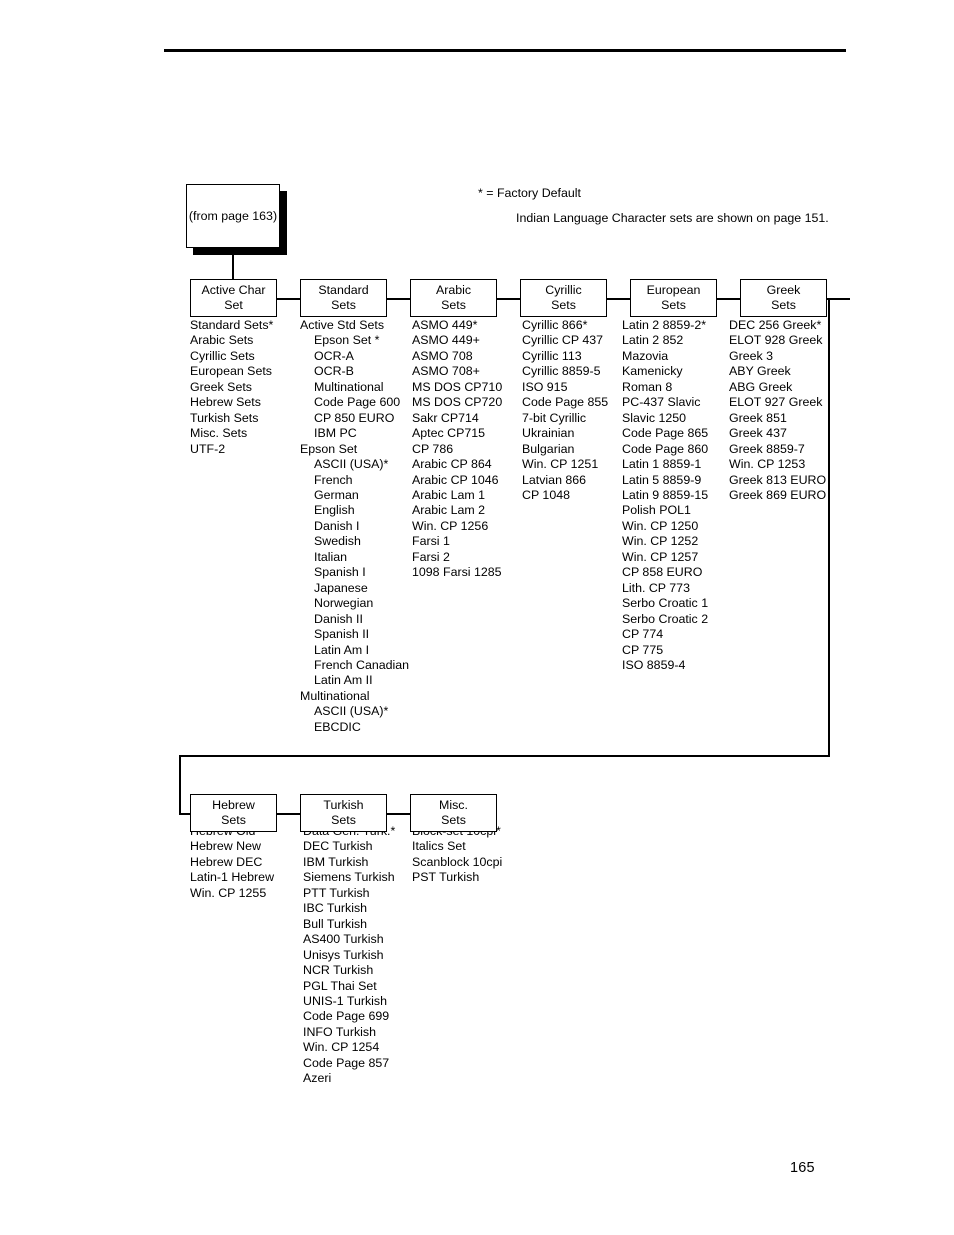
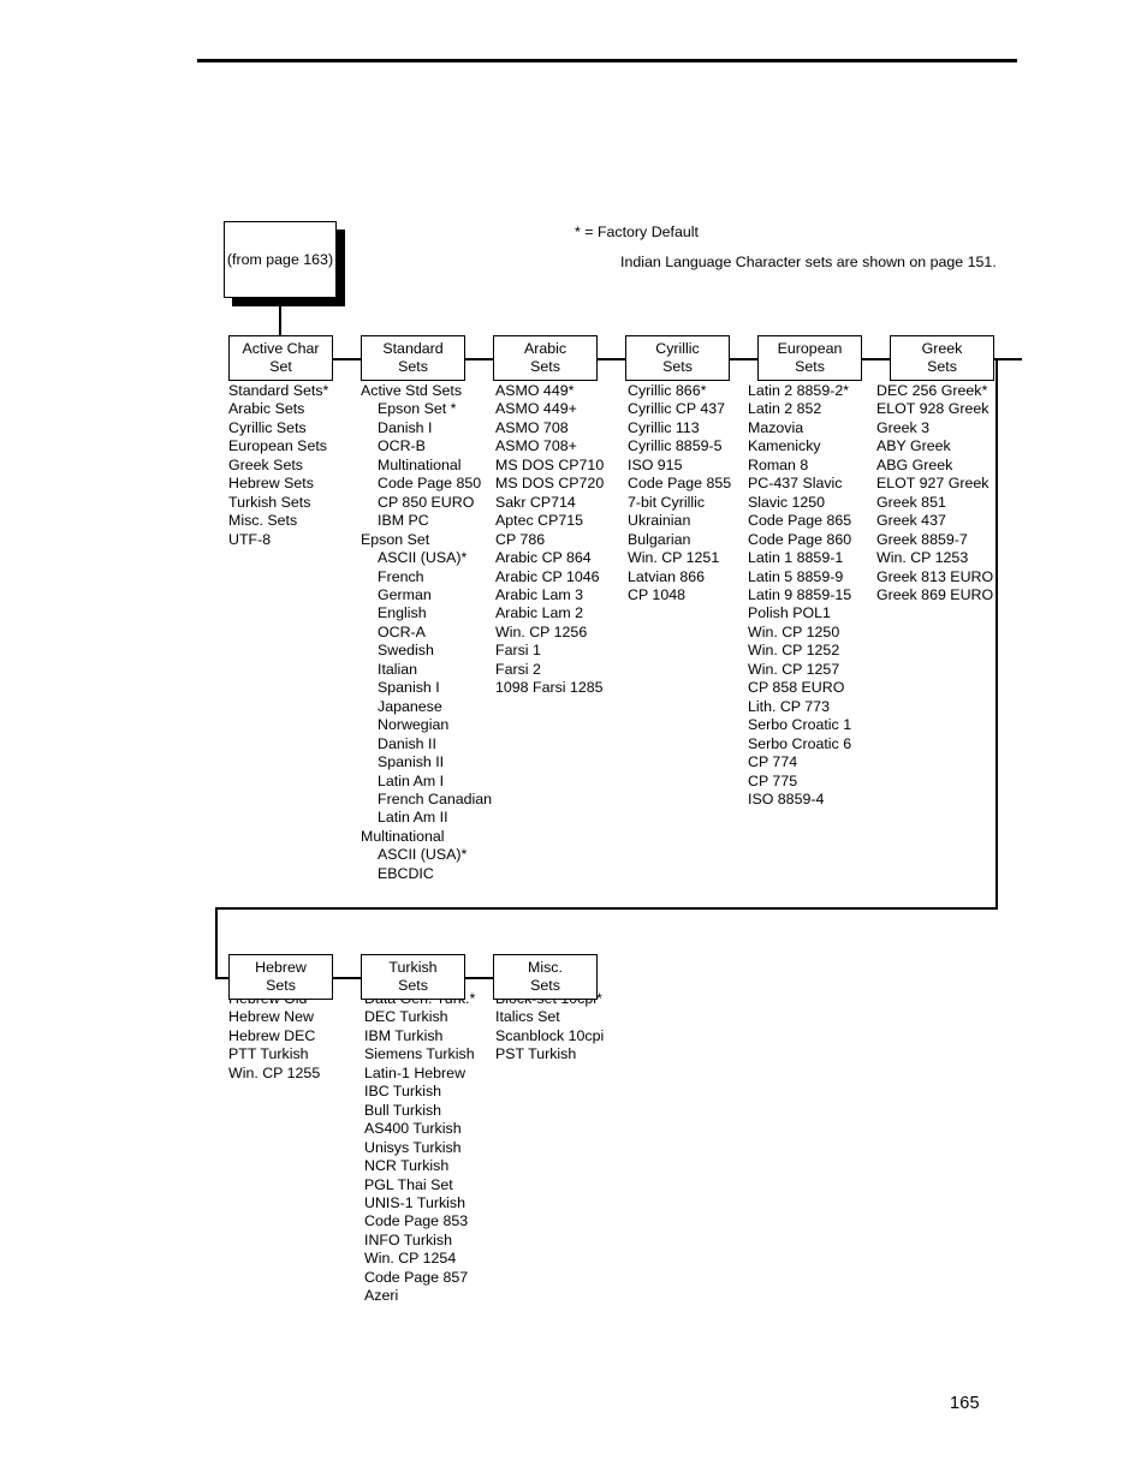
  * = Factory Default
  Indian Language Character sets are shown on page 151.
  (from page 163)
  Active Char
  Set
  Standard
  Sets
  Arabic
  Sets
  Cyrillic
  Sets
  European
  Sets
  Greek
  Sets
  Standard Sets*
  Arabic Sets
  Cyrillic Sets
  European Sets
  Greek Sets
  Hebrew Sets
  Turkish Sets
  Misc. Sets
- UTF-2
+ UTF-8
  Active Std Sets
  Epson Set *
- OCR-A
+ Danish I
  OCR-B
  Multinational
- Code Page 600
+ Code Page 850
  CP 850 EURO
  IBM PC
  Epson Set
  ASCII (USA)*
  French
  German
  English
- Danish I
+ OCR-A
  Swedish
  Italian
  Spanish I
  Japanese
  Norwegian
  Danish II
  Spanish II
  Latin Am I
  French Canadian
  Latin Am II
  Multinational
  ASCII (USA)*
  EBCDIC
  ASMO 449*
  ASMO 449+
  ASMO 708
  ASMO 708+
  MS DOS CP710
  MS DOS CP720
  Sakr CP714
  Aptec CP715
  CP 786
  Arabic CP 864
  Arabic CP 1046
- Arabic Lam 1
+ Arabic Lam 3
  Arabic Lam 2
  Win. CP 1256
  Farsi 1
  Farsi 2
  1098 Farsi 1285
  Cyrillic 866*
  Cyrillic CP 437
  Cyrillic 113
  Cyrillic 8859-5
  ISO 915
  Code Page 855
  7-bit Cyrillic
  Ukrainian
  Bulgarian
  Win. CP 1251
  Latvian 866
  CP 1048
  Latin 2 8859-2*
  Latin 2 852
  Mazovia
  Kamenicky
  Roman 8
  PC-437 Slavic
  Slavic 1250
  Code Page 865
  Code Page 860
  Latin 1 8859-1
  Latin 5 8859-9
  Latin 9 8859-15
  Polish POL1
  Win. CP 1250
  Win. CP 1252
  Win. CP 1257
  CP 858 EURO
  Lith. CP 773
  Serbo Croatic 1
- Serbo Croatic 2
+ Serbo Croatic 6
  CP 774
  CP 775
  ISO 8859-4
  DEC 256 Greek*
  ELOT 928 Greek
  Greek 3
  ABY Greek
  ABG Greek
  ELOT 927 Greek
  Greek 851
  Greek 437
  Greek 8859-7
  Win. CP 1253
  Greek 813 EURO
  Greek 869 EURO
  Hebrew
  Sets
  Turkish
  Sets
  Misc.
  Sets
  Hebrew New
  Hebrew DEC
- Latin-1 Hebrew
+ PTT Turkish
  Win. CP 1255
  DEC Turkish
  IBM Turkish
  Siemens Turkish
- PTT Turkish
+ Latin-1 Hebrew
  IBC Turkish
  Bull Turkish
  AS400 Turkish
  Unisys Turkish
  NCR Turkish
  PGL Thai Set
  UNIS-1 Turkish
- Code Page 699
+ Code Page 853
  INFO Turkish
  Win. CP 1254
  Code Page 857
  Azeri
  Italics Set
  Scanblock 10cpi
  PST Turkish
  165
